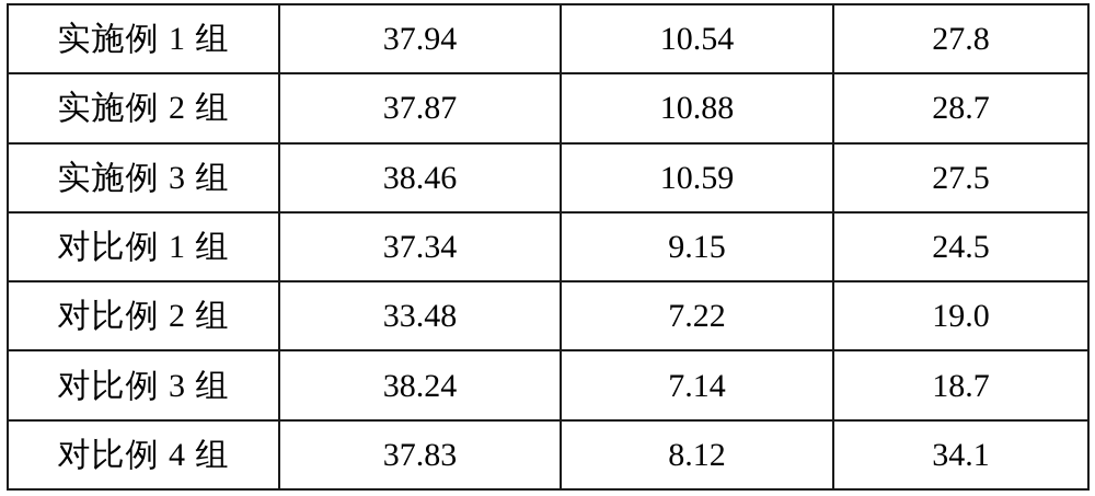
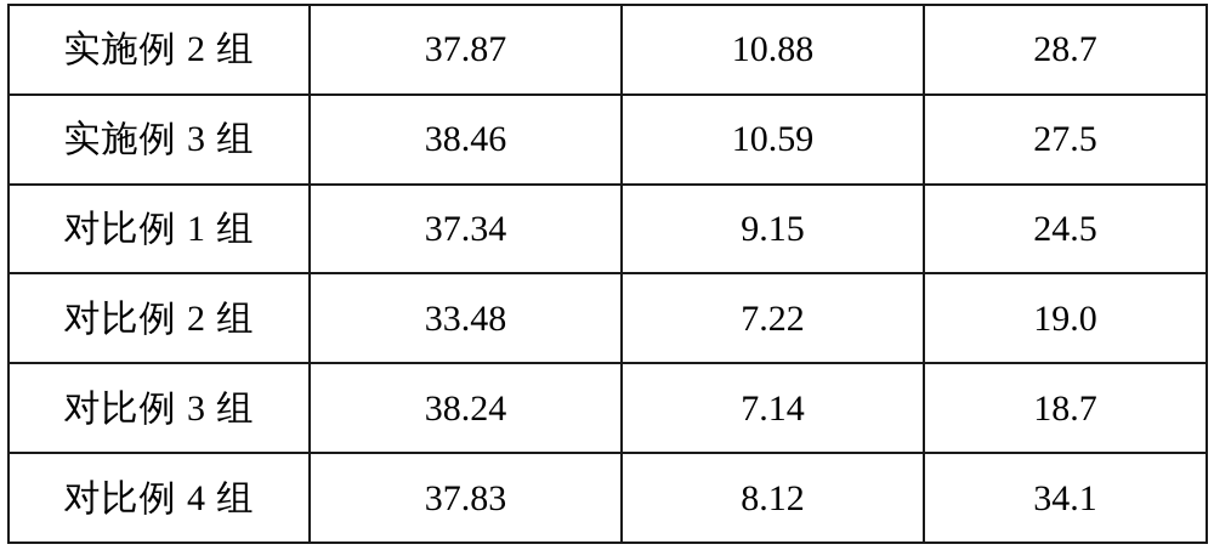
- 实施例 1 组	37.94	10.54	27.8
  实施例 2 组	37.87	10.88	28.7
  实施例 3 组	38.46	10.59	27.5
  对比例 1 组	37.34	9.15	24.5
  对比例 2 组	33.48	7.22	19.0
  对比例 3 组	38.24	7.14	18.7
  对比例 4 组	37.83	8.12	34.1
